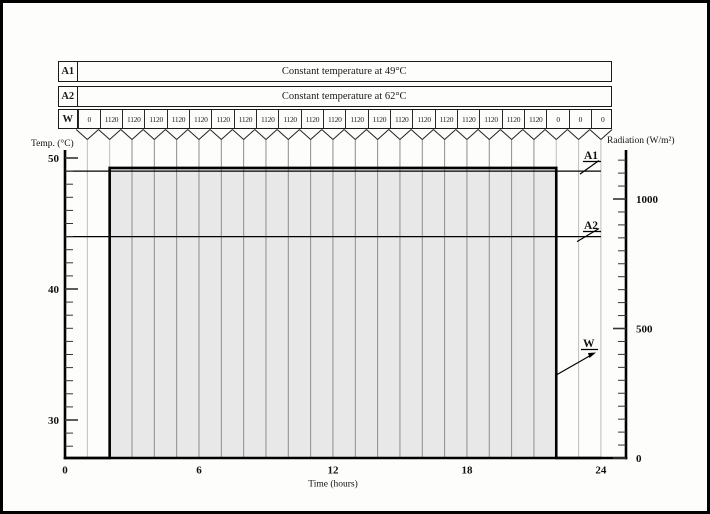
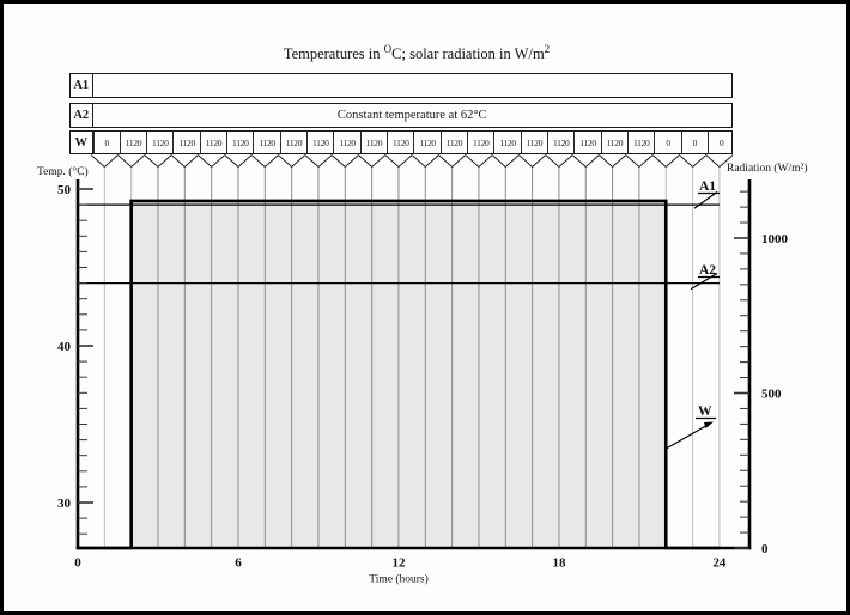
+ Temperatures in OC; solar radiation in W/m2
  A1
- Constant temperature at 49°C
  A2
  Constant temperature at 62°C
  W
  0
  1120
  1120
  1120
  1120
  1120
  1120
  1120
  1120
  1120
  1120
  1120
  1120
  1120
  1120
  1120
  1120
  1120
  1120
  1120
  1120
  0
  0
  0
  30
  40
  50
  0
  500
  1000
  0
  6
  12
  18
  24
  Time (hours)
  Temp. (°C)
  Radiation (W/m²)
  A1
  A2
  W
